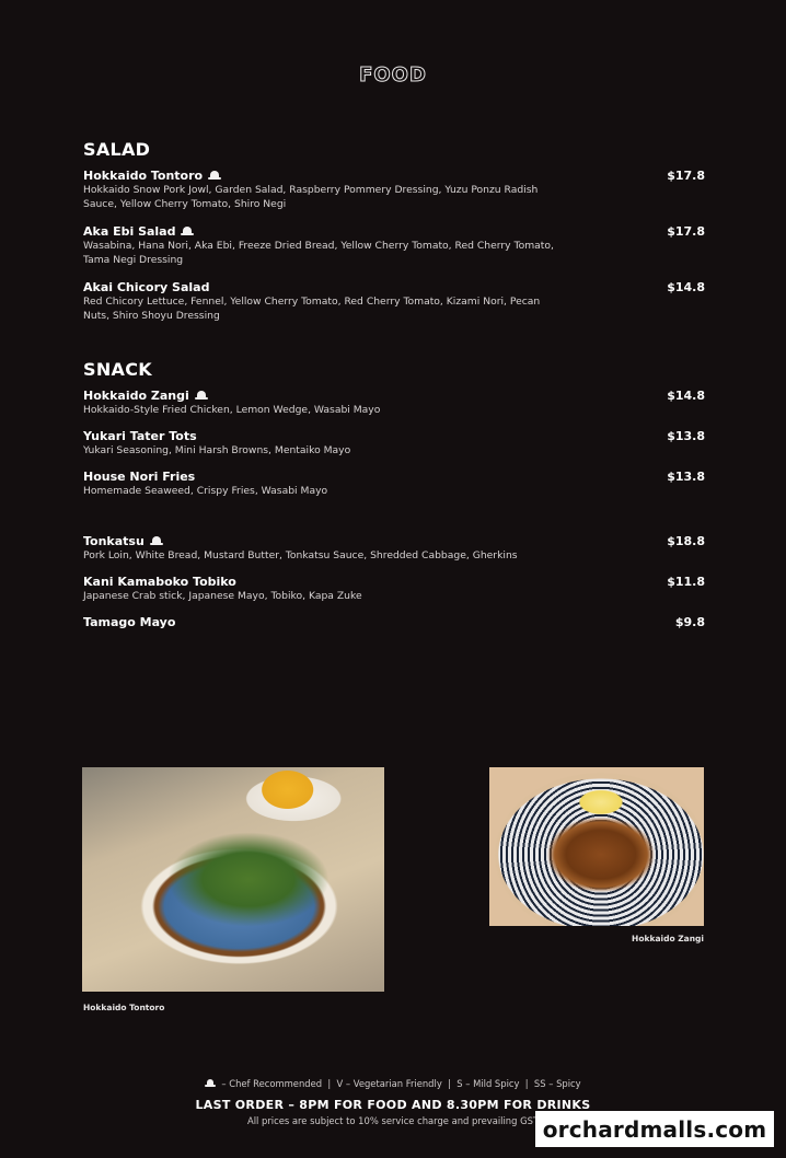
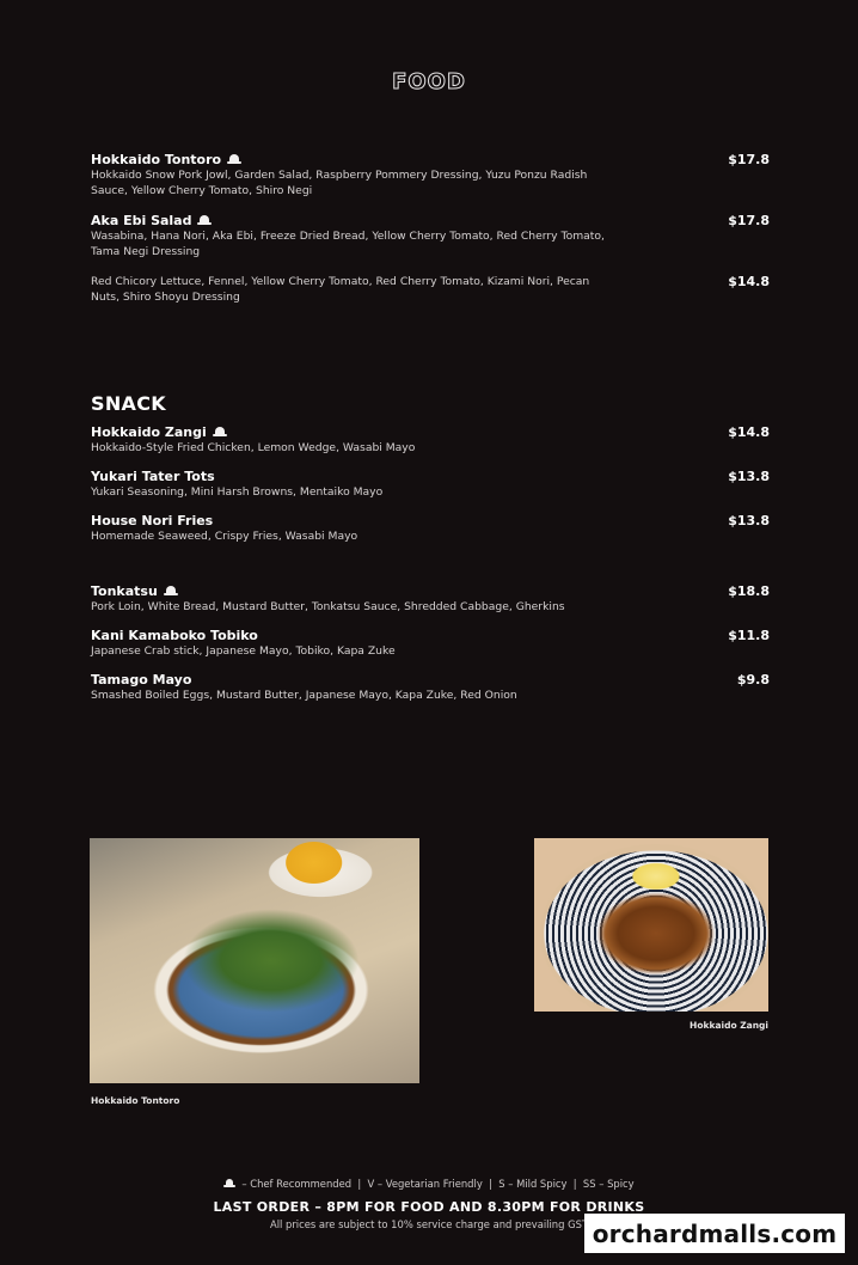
  FOOD
- SALAD
  Hokkaido Tontoro
  Hokkaido Snow Pork Jowl, Garden Salad, Raspberry Pommery Dressing, Yuzu Ponzu Radish Sauce, Yellow Cherry Tomato, Shiro Negi
  $17.8
  Aka Ebi Salad
  Wasabina, Hana Nori, Aka Ebi, Freeze Dried Bread, Yellow Cherry Tomato, Red Cherry Tomato, Tama Negi Dressing
  $17.8
- Akai Chicory Salad
  Red Chicory Lettuce, Fennel, Yellow Cherry Tomato, Red Cherry Tomato, Kizami Nori, Pecan Nuts, Shiro Shoyu Dressing
  $14.8
  SNACK
  Hokkaido Zangi
  Hokkaido-Style Fried Chicken, Lemon Wedge, Wasabi Mayo
  $14.8
  Yukari Tater Tots
  Yukari Seasoning, Mini Harsh Browns, Mentaiko Mayo
  $13.8
  House Nori Fries
  Homemade Seaweed, Crispy Fries, Wasabi Mayo
  $13.8
  Tonkatsu
  Pork Loin, White Bread, Mustard Butter, Tonkatsu Sauce, Shredded Cabbage, Gherkins
  $18.8
  Kani Kamaboko Tobiko
  Japanese Crab stick, Japanese Mayo, Tobiko, Kapa Zuke
  $11.8
  Tamago Mayo
+ Smashed Boiled Eggs, Mustard Butter, Japanese Mayo, Kapa Zuke, Red Onion
  $9.8
  Hokkaido Tontoro
  Hokkaido Zangi
  – Chef Recommended | V – Vegetarian Friendly | S – Mild Spicy | SS – Spicy
  LAST ORDER – 8PM FOR FOOD AND 8.30PM FOR DRINKS
  All prices are subject to 10% service charge and prevailing GS
  orchardmalls.com
